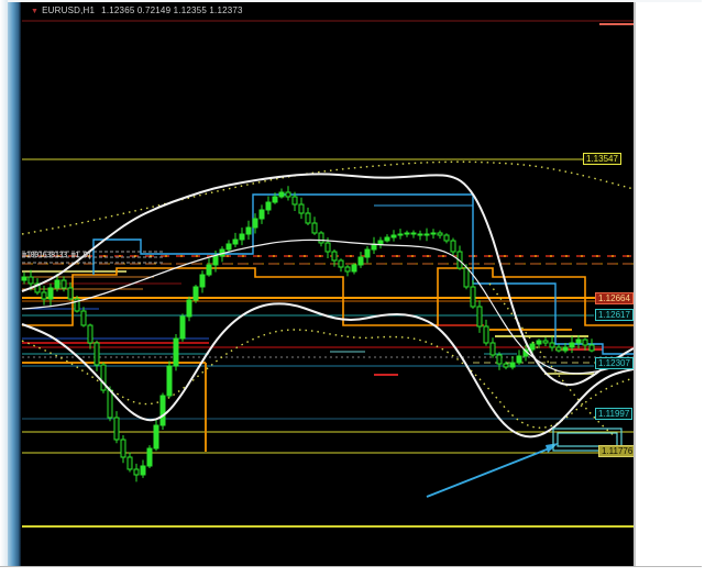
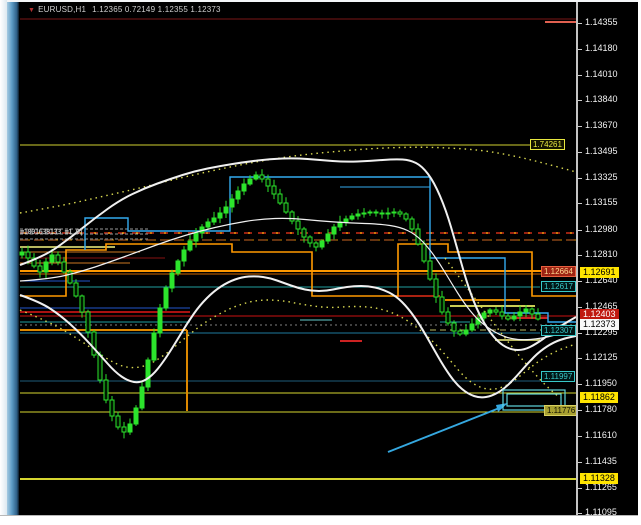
  EURUSD,H1 1.12365 0.72149 1.12355 1.12373
  ≡1001638133 ≡1.0|
- 1.13547
+ 1.74261
  1.12664
  1.12617
  1.12307
  1.11997
  1.11776
+ 1.14355
+ 1.14180
+ 1.14010
+ 1.13840
+ 1.13670
+ 1.13495
+ 1.13325
+ 1.13155
+ 1.12980
+ 1.12810
+ 1.12640
+ 1.12465
+ 1.12295
+ 1.12125
+ 1.11950
+ 1.11780
+ 1.11610
+ 1.11435
+ 1.11265
+ 1.11095
+ 1.12691
+ 1.12403
+ 1.12373
+ 1.11862
+ 1.11328
